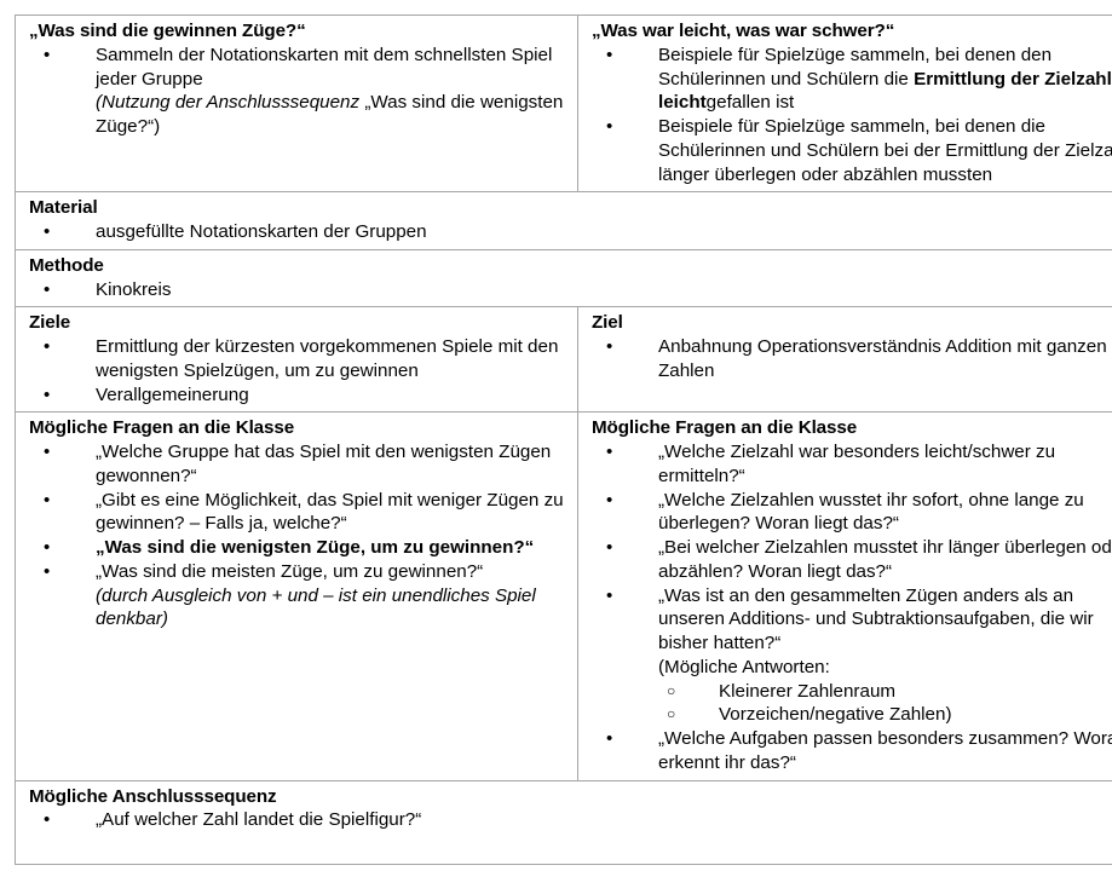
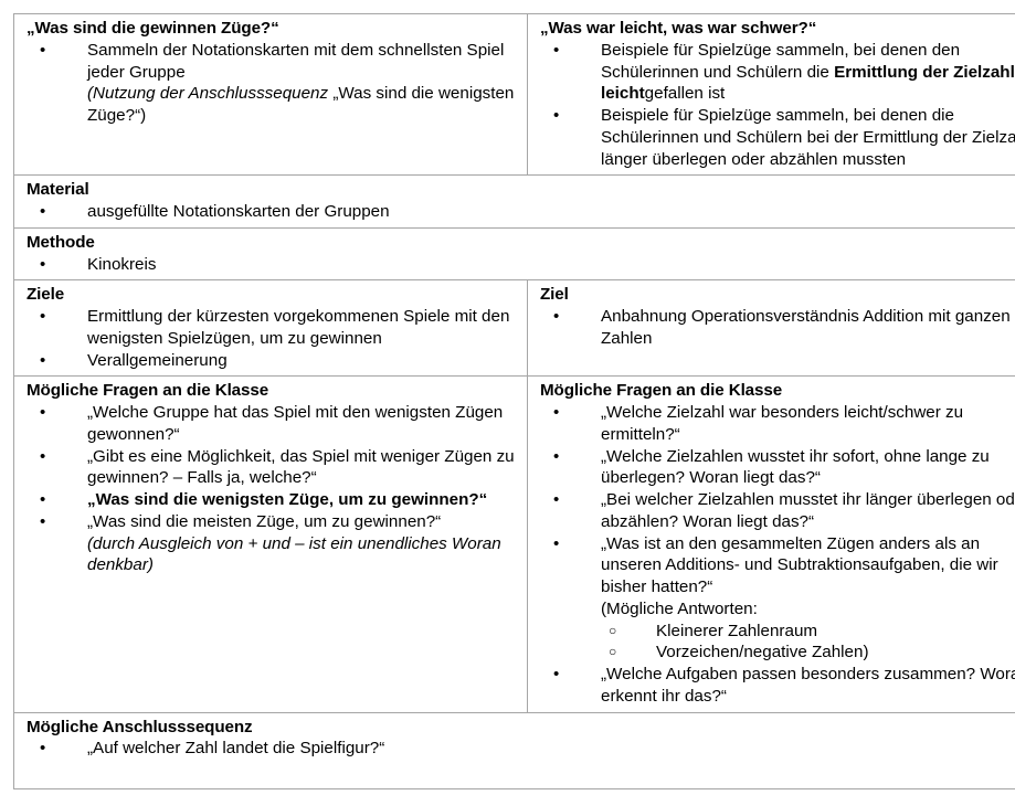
  „Was sind die gewinnen Züge?“ • Sammeln der Notationskarten mit dem schnellsten Spiel jeder Gruppe (Nutzung der Anschlusssequenz „Was sind die wenigsten Züge?“)	„Was war leicht, was war schwer?“ • Beispiele für Spielzüge sammeln, bei denen den Schülerinnen und Schülern die Ermittlung der Zielzahl leichtgefallen ist • Beispiele für Spielzüge sammeln, bei denen die Schülerinnen und Schülern bei der Ermittlung der Zielza länger überlegen oder abzählen mussten
  Material • ausgefüllte Notationskarten der Gruppen
  Methode • Kinokreis
  Ziele • Ermittlung der kürzesten vorgekommenen Spiele mit den wenigsten Spielzügen, um zu gewinnen • Verallgemeinerung	Ziel • Anbahnung Operationsverständnis Addition mit ganzen Zahlen
- Mögliche Fragen an die Klasse • „Welche Gruppe hat das Spiel mit den wenigsten Zügen gewonnen?“ • „Gibt es eine Möglichkeit, das Spiel mit weniger Zügen zu gewinnen? – Falls ja, welche?“ • „Was sind die wenigsten Züge, um zu gewinnen?“ • „Was sind die meisten Züge, um zu gewinnen?“ (durch Ausgleich von + und – ist ein unendliches Spiel denkbar)	Mögliche Fragen an die Klasse • „Welche Zielzahl war besonders leicht/schwer zu ermitteln?“ • „Welche Zielzahlen wusstet ihr sofort, ohne lange zu überlegen? Woran liegt das?“ • „Bei welcher Zielzahlen musstet ihr länger überlegen od abzählen? Woran liegt das?“ • „Was ist an den gesammelten Zügen anders als an unseren Additions- und Subtraktionsaufgaben, die wir bisher hatten?“ (Mögliche Antworten: ○ Kleinerer Zahlenraum ○ Vorzeichen/negative Zahlen) • „Welche Aufgaben passen besonders zusammen? Wor erkennt ihr das?“
+ Mögliche Fragen an die Klasse • „Welche Gruppe hat das Spiel mit den wenigsten Zügen gewonnen?“ • „Gibt es eine Möglichkeit, das Spiel mit weniger Zügen zu gewinnen? – Falls ja, welche?“ • „Was sind die wenigsten Züge, um zu gewinnen?“ • „Was sind die meisten Züge, um zu gewinnen?“ (durch Ausgleich von + und – ist ein unendliches Woran denkbar)	Mögliche Fragen an die Klasse • „Welche Zielzahl war besonders leicht/schwer zu ermitteln?“ • „Welche Zielzahlen wusstet ihr sofort, ohne lange zu überlegen? Woran liegt das?“ • „Bei welcher Zielzahlen musstet ihr länger überlegen od abzählen? Woran liegt das?“ • „Was ist an den gesammelten Zügen anders als an unseren Additions- und Subtraktionsaufgaben, die wir bisher hatten?“ (Mögliche Antworten: ○ Kleinerer Zahlenraum ○ Vorzeichen/negative Zahlen) • „Welche Aufgaben passen besonders zusammen? Wor erkennt ihr das?“
  Mögliche Anschlusssequenz • „Auf welcher Zahl landet die Spielfigur?“
